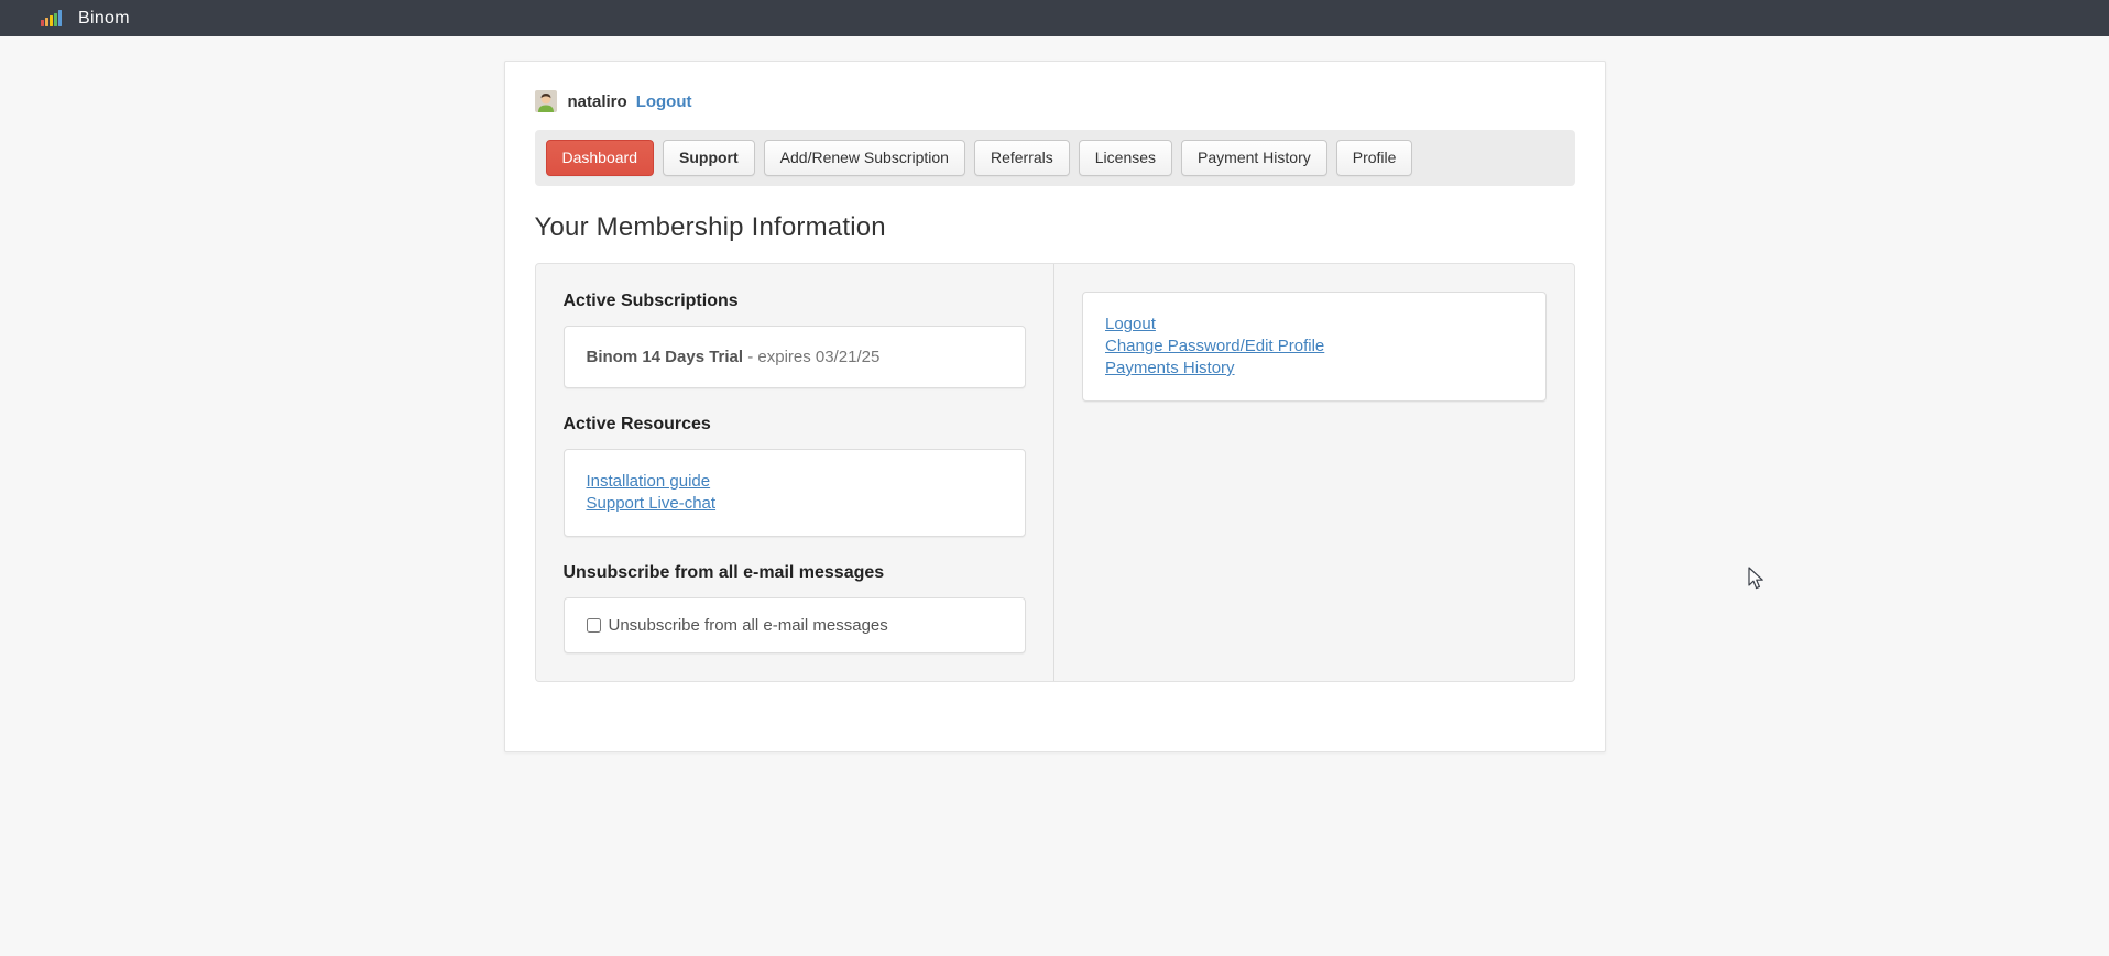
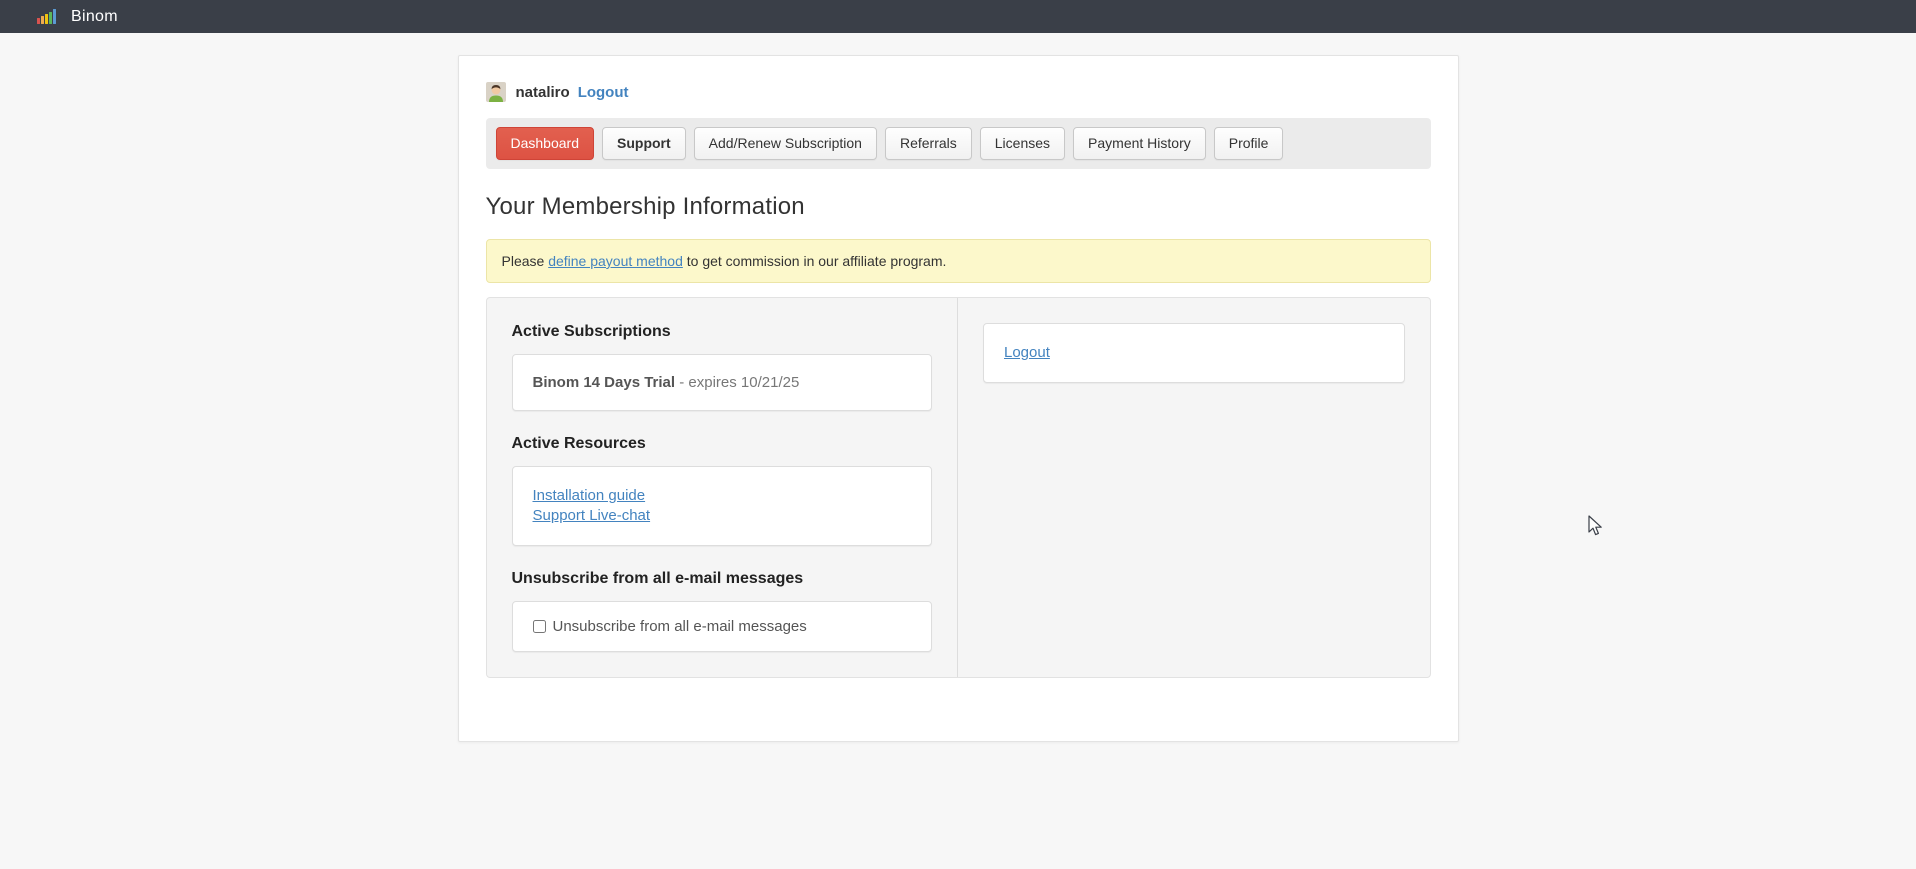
  Binom
  nataliro
  Logout
  Dashboard
  Support
  Add/Renew Subscription
  Referrals
  Licenses
  Payment History
  Profile
  Your Membership Information
+ Please define payout method to get commission in our affiliate program.
  Active Subscriptions
- Binom 14 Days Trial - expires 03/21/25
+ Binom 14 Days Trial - expires 10/21/25
  Active Resources
  Installation guide
  Support Live-chat
  Unsubscribe from all e-mail messages
  Unsubscribe from all e-mail messages
  Logout
- Change Password/Edit Profile
- Payments History
